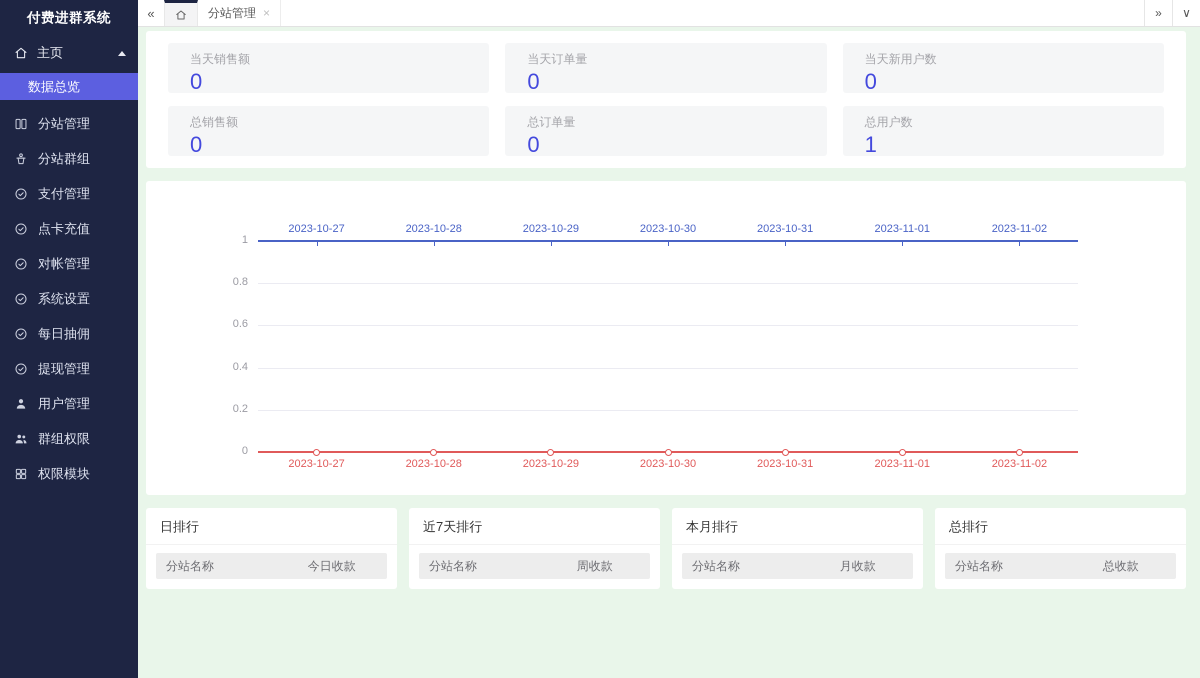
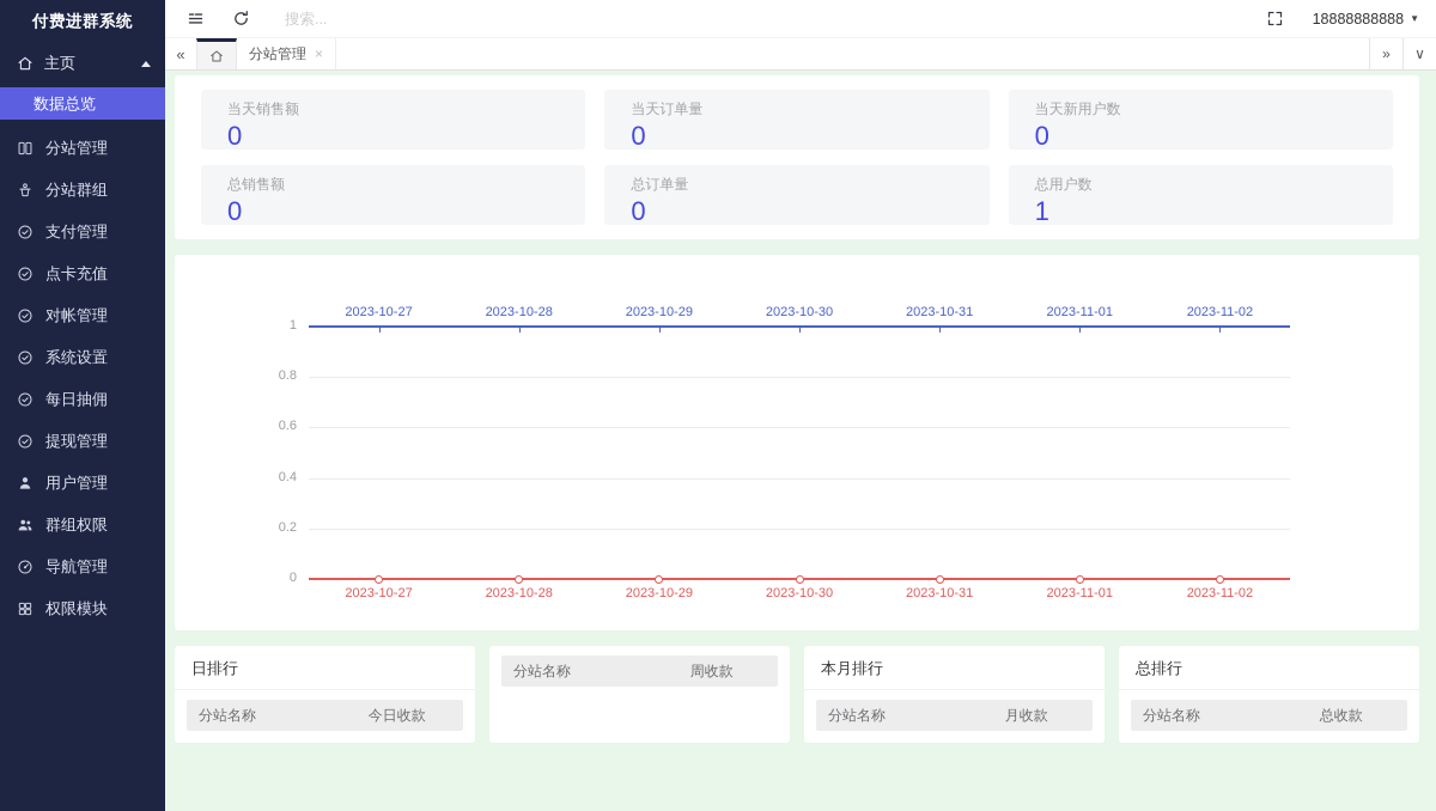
  付费进群系统
  主页
  数据总览
  分站管理
  分站群组
  支付管理
  点卡充值
  对帐管理
  系统设置
  每日抽佣
  提现管理
  用户管理
  群组权限
+ 导航管理
  权限模块
+ 搜索...
+ 18888888888
+ ▼
  «
  分站管理
  ×
  »
  ∨
  当天销售额
  0
  当天订单量
  0
  当天新用户数
  0
  总销售额
  0
  总订单量
  0
  总用户数
  1
  0
  0.2
  0.4
  0.6
  0.8
  1
  2023-10-27
  2023-10-27
  2023-10-28
  2023-10-28
  2023-10-29
  2023-10-29
  2023-10-30
  2023-10-30
  2023-10-31
  2023-10-31
  2023-11-01
  2023-11-01
  2023-11-02
  2023-11-02
  日排行
  分站名称
  今日收款
- 近7天排行
  分站名称
  周收款
  本月排行
  分站名称
  月收款
  总排行
  分站名称
  总收款
